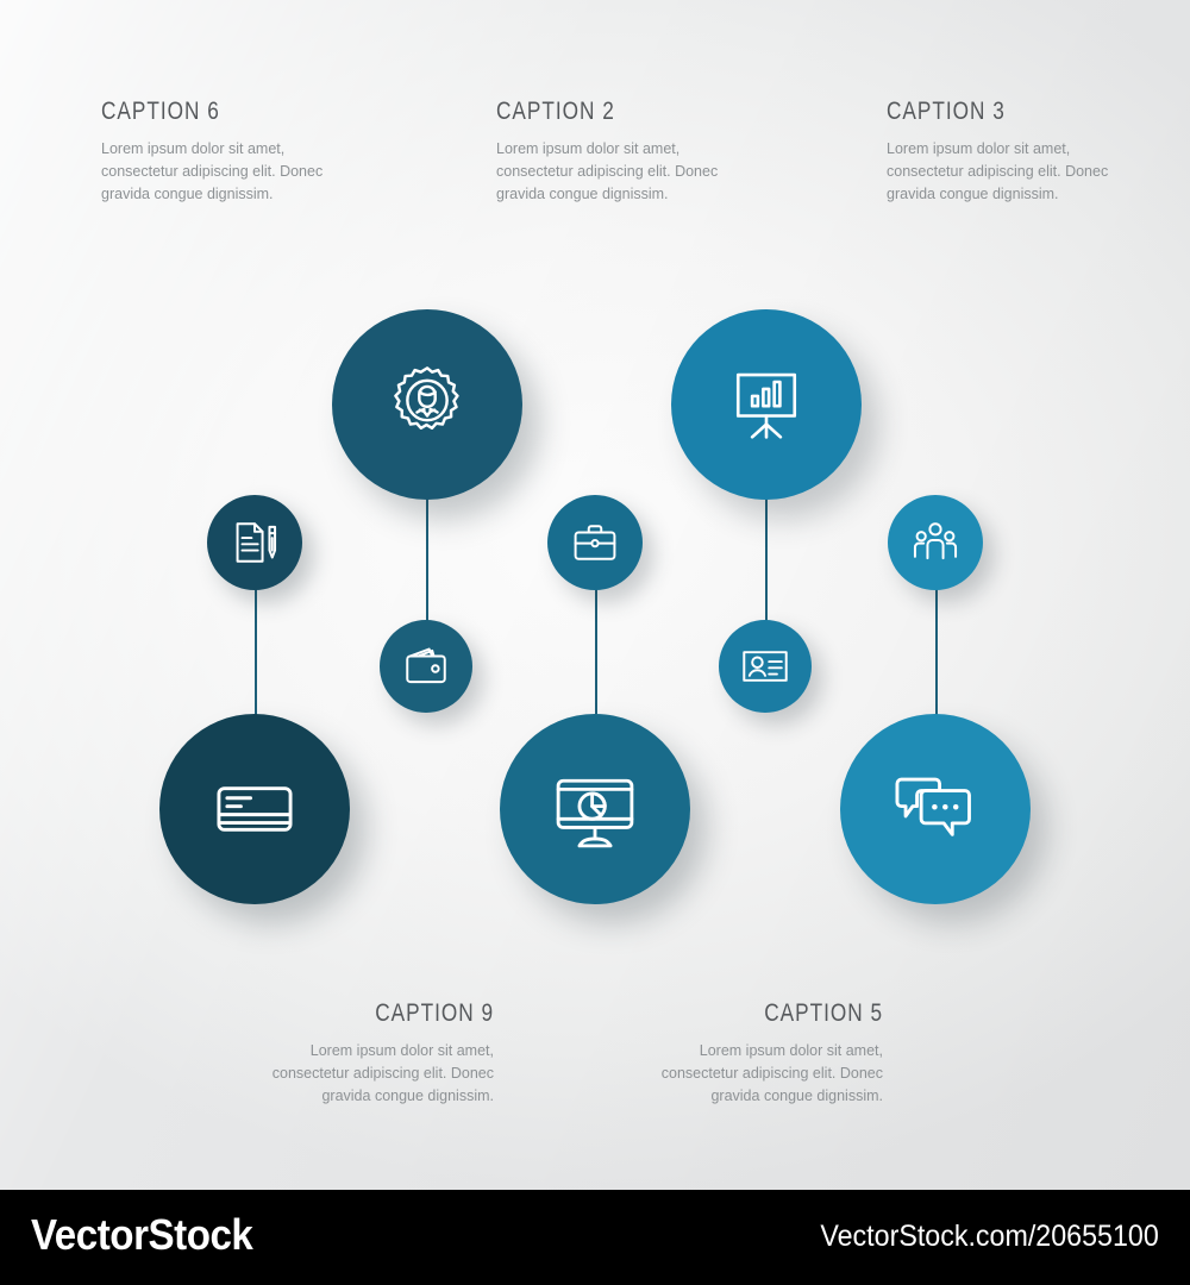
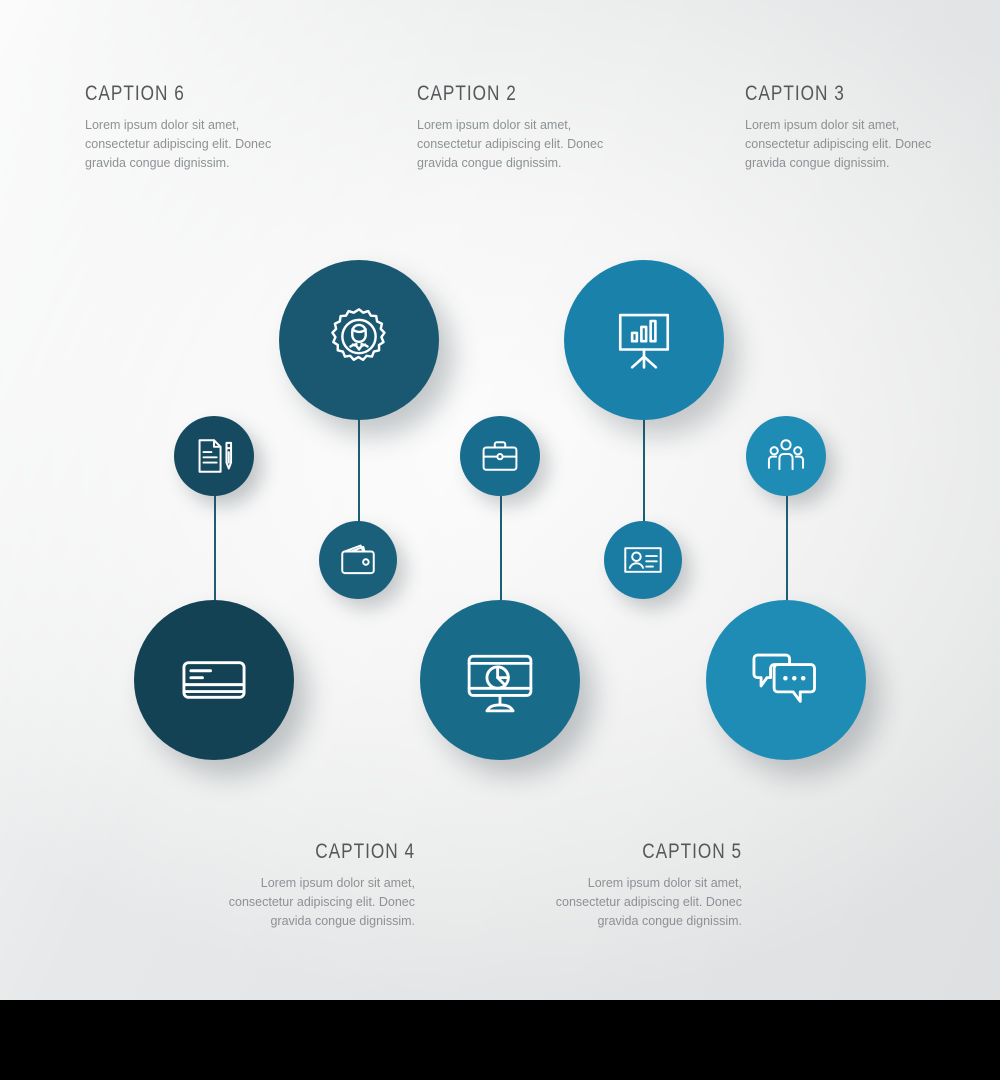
  CAPTION 6
  Lorem ipsum dolor sit amet, consectetur adipiscing elit. Donec gravida congue dignissim.
  CAPTION 2
  Lorem ipsum dolor sit amet, consectetur adipiscing elit. Donec gravida congue dignissim.
  CAPTION 3
  Lorem ipsum dolor sit amet, consectetur adipiscing elit. Donec gravida congue dignissim.
- CAPTION 9
+ CAPTION 4
  Lorem ipsum dolor sit amet, consectetur adipiscing elit. Donec gravida congue dignissim.
  CAPTION 5
  Lorem ipsum dolor sit amet, consectetur adipiscing elit. Donec gravida congue dignissim.
- VectorStock
- VectorStock.com/20655100
